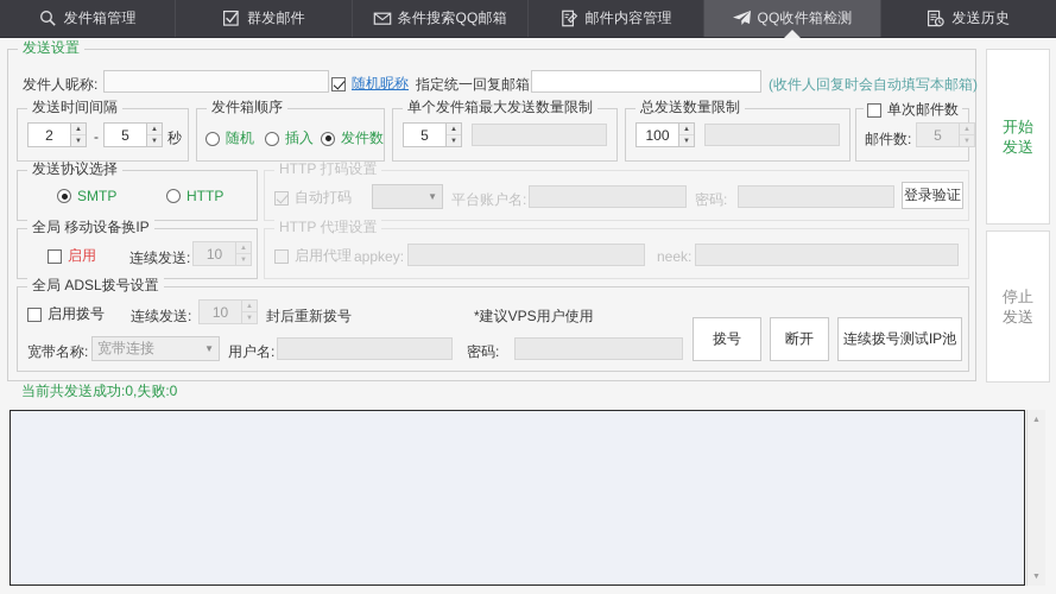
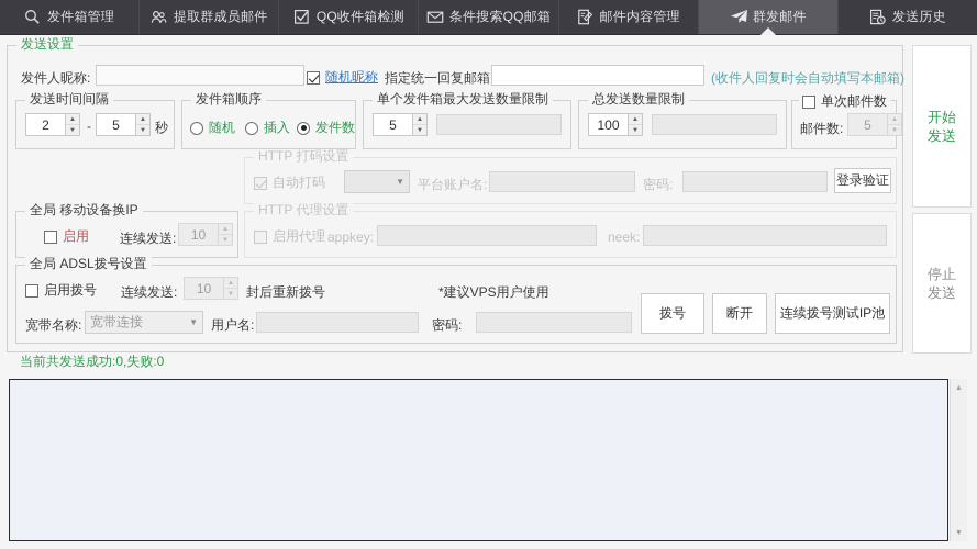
  发件箱管理
+ 提取群成员邮件
- 群发邮件
+ QQ收件箱检测
  条件搜索QQ邮箱
  邮件内容管理
- QQ收件箱检测
+ 群发邮件
  发送历史
  发送设置
  发件人昵称:
  随机昵称
  指定统一回复邮箱
  (收件人回复时会自动填写本邮箱)
  发送时间间隔
  2
  -
  5
  秒
  发件箱顺序
  随机
  插入
  发件数
  单个发件箱最大发送数量限制
  5
  总发送数量限制
  100
  单次邮件数
  邮件数:
  5
- 发送协议选择
- SMTP
- HTTP
  HTTP 打码设置
  自动打码
  ▼
  平台账户名:
  密码:
  登录验证
  全局 移动设备换IP
  启用
  连续发送:
  10
  HTTP 代理设置
  启用代理
  appkey:
  neek:
  全局 ADSL拨号设置
  启用拨号
  连续发送:
  10
  封后重新拨号
  *建议VPS用户使用
  宽带名称:
  宽带连接
  ▼
  用户名:
  密码:
  拨号
  断开
  连续拨号测试IP池
  开始
  发送
  停止
  发送
  当前共发送成功:0,失败:0
